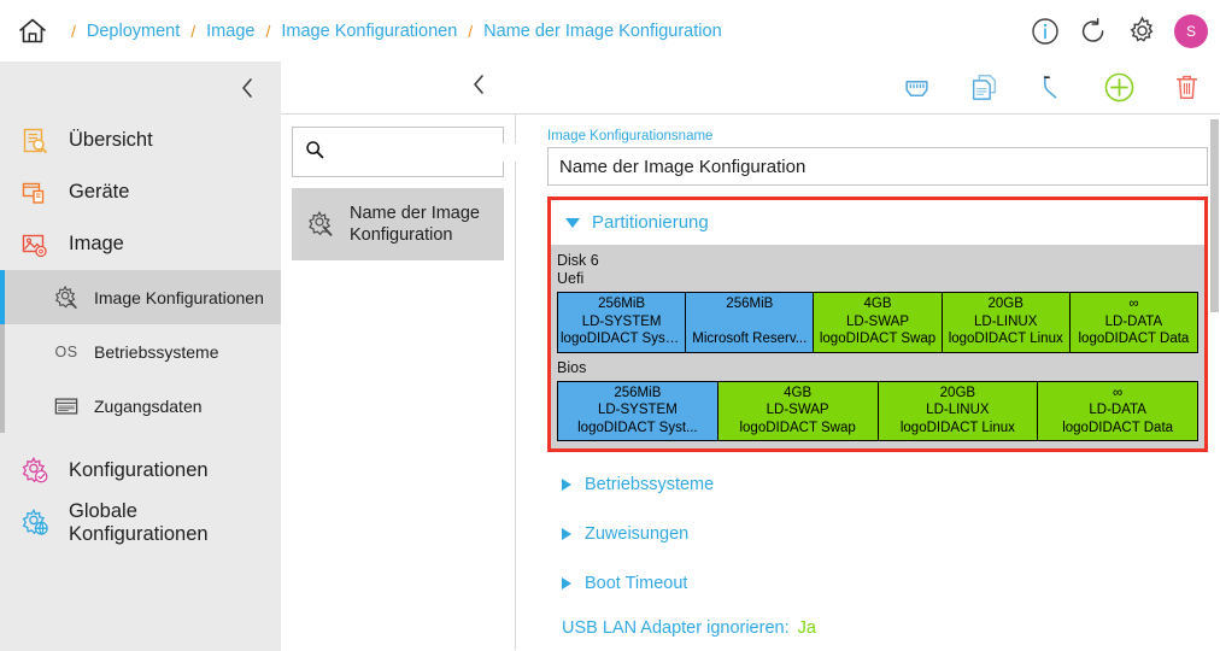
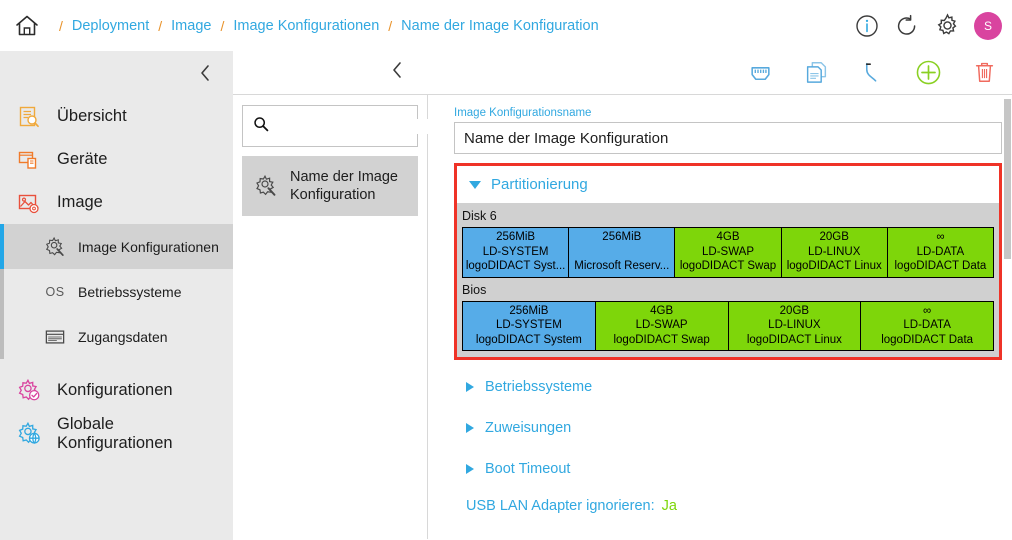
  /
  Deployment
  /
  Image
  /
  Image Konfigurationen
  /
  Name der Image Konfiguration
  S
  Übersicht
  Geräte
  Image
  Image Konfigurationen
  OS
  Betriebssysteme
  Zugangsdaten
  Konfigurationen
  Globale Konfigurationen
  Name der Image Konfiguration
  Image Konfigurationsname
  Name der Image Konfiguration
  Partitionierung
  Disk 6
- Uefi
  256MiB
  LD-SYSTEM
- logoDIDACT System
+ logoDIDACT Syst...
  256MiB
  Microsoft Reserv...
  4GB
  LD-SWAP
  logoDIDACT Swap
  20GB
  LD-LINUX
  logoDIDACT Linux
  ∞
  LD-DATA
  logoDIDACT Data
  Bios
  256MiB
  LD-SYSTEM
- logoDIDACT Syst...
+ logoDIDACT System
  4GB
  LD-SWAP
  logoDIDACT Swap
  20GB
  LD-LINUX
  logoDIDACT Linux
  ∞
  LD-DATA
  logoDIDACT Data
  Betriebssysteme
  Zuweisungen
  Boot Timeout
  USB LAN Adapter ignorieren:
  Ja
